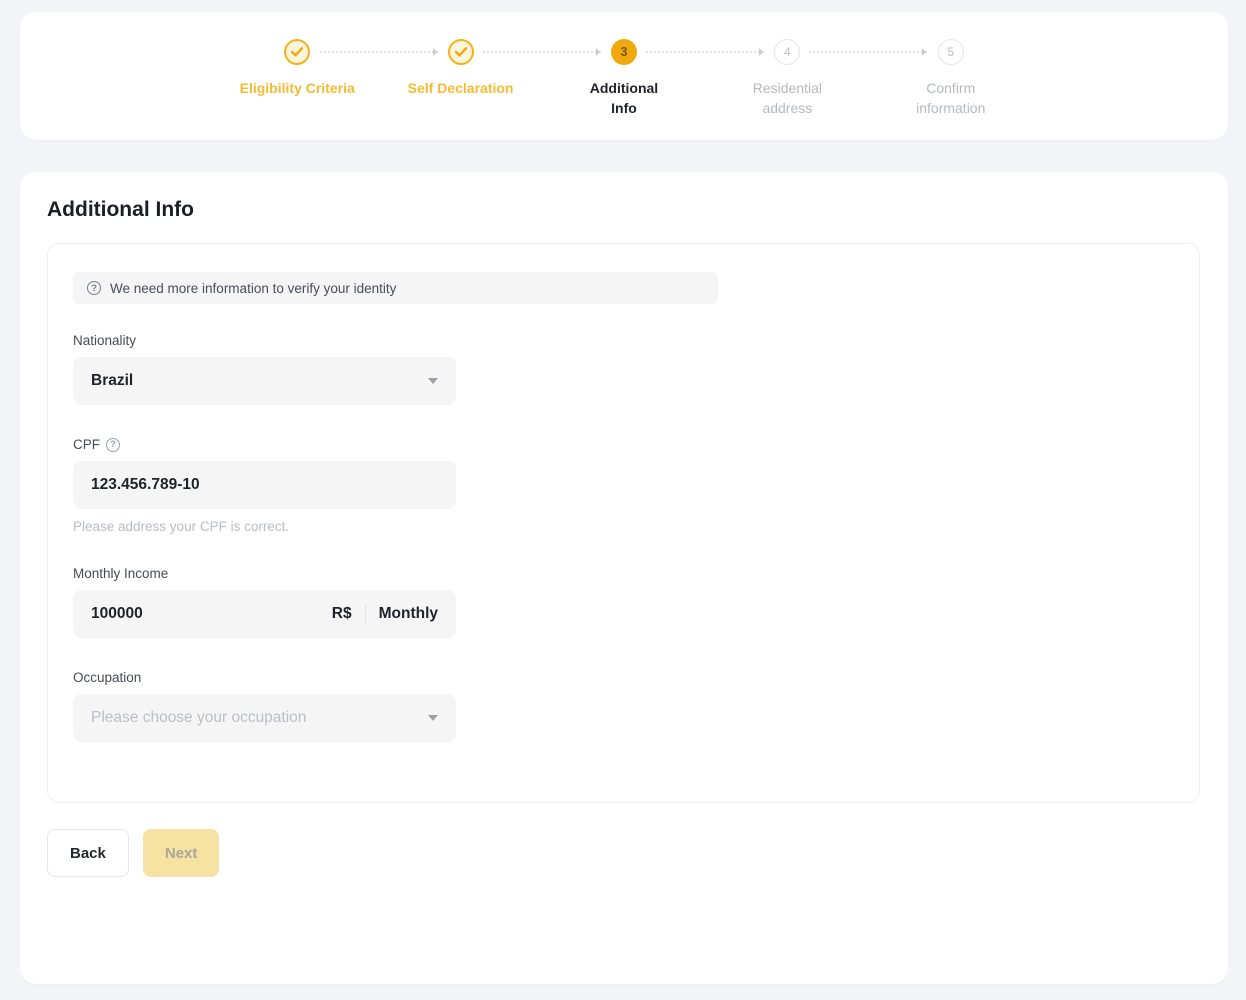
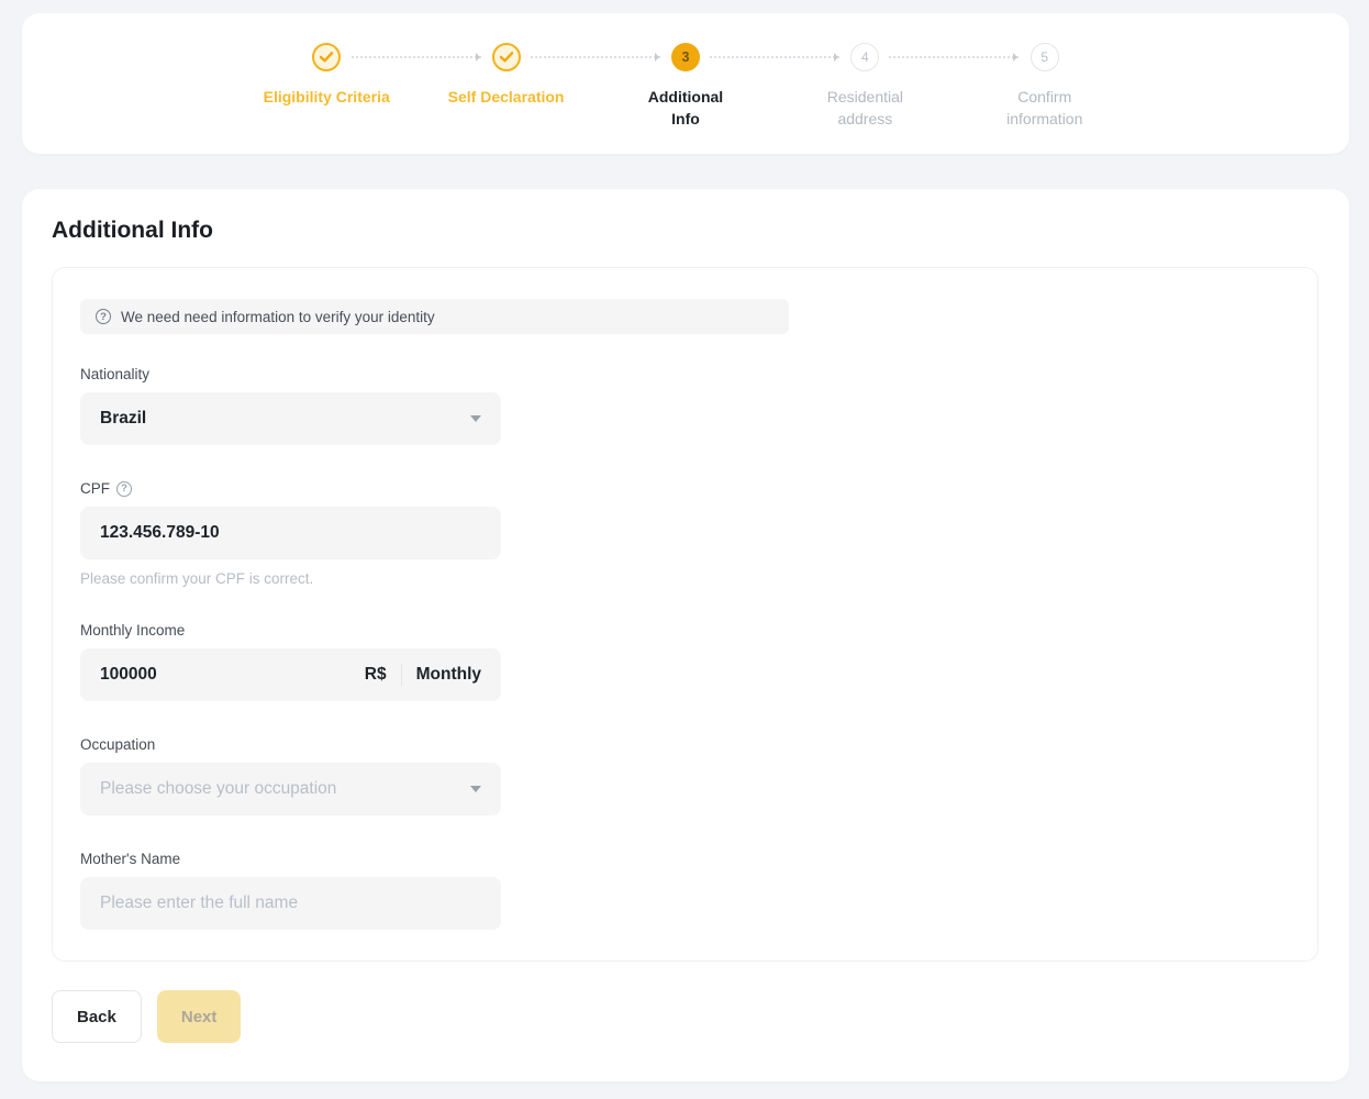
  Eligibility Criteria
  Self Declaration
  3
  Additional
  Info
  4
  Residential
  address
  5
  Confirm
  information
  Additional Info
  ?
- We need more information to verify your identity
+ We need need information to verify your identity
  Nationality
  Brazil
  CPF
  ?
  123.456.789-10
- Please address your CPF is correct.
+ Please confirm your CPF is correct.
  Monthly Income
  100000
  R$
  Monthly
  Occupation
  Please choose your occupation
+ Mother's Name
+ Please enter the full name
  Back
  Next
